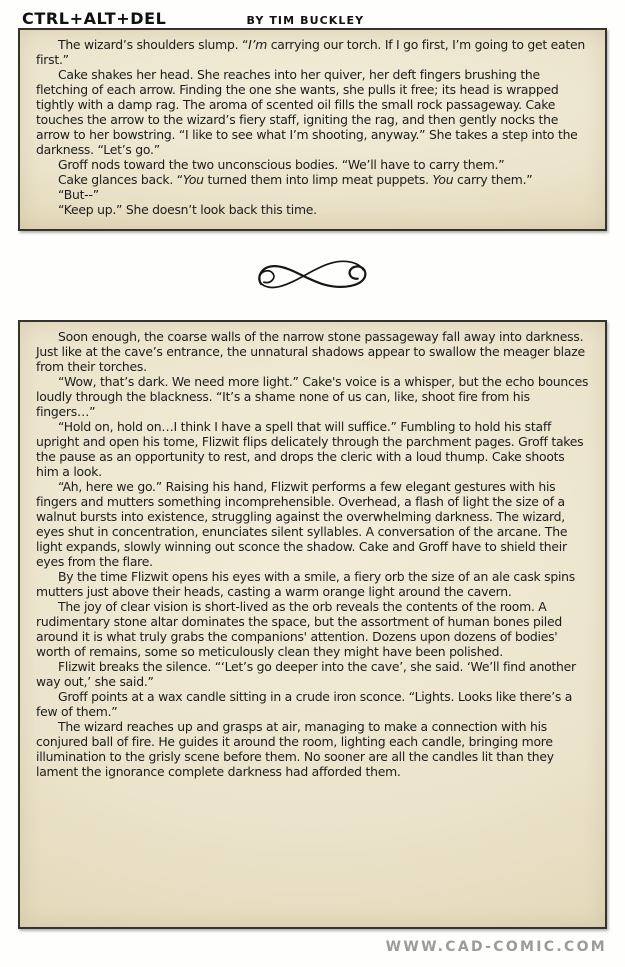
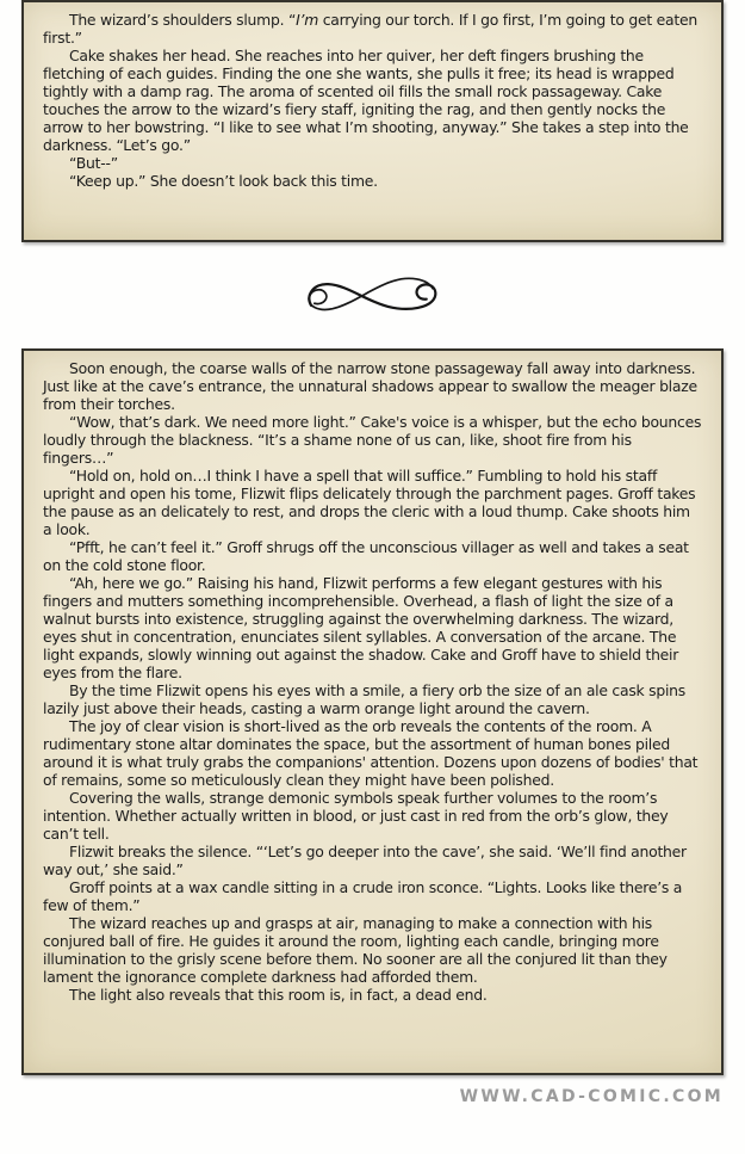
- CTRL+ALT+DEL
- BY TIM BUCKLEY
  The wizard’s shoulders slump. “I’m carrying our torch. If I go first, I’m going to get eaten first.”
- Cake shakes her head. She reaches into her quiver, her deft fingers brushing the fletching of each arrow. Finding the one she wants, she pulls it free; its head is wrapped tightly with a damp rag. The aroma of scented oil fills the small rock passageway. Cake touches the arrow to the wizard’s fiery staff, igniting the rag, and then gently nocks the arrow to her bowstring. “I like to see what I’m shooting, anyway.” She takes a step into the darkness. “Let’s go.”
+ Cake shakes her head. She reaches into her quiver, her deft fingers brushing the fletching of each guides. Finding the one she wants, she pulls it free; its head is wrapped tightly with a damp rag. The aroma of scented oil fills the small rock passageway. Cake touches the arrow to the wizard’s fiery staff, igniting the rag, and then gently nocks the arrow to her bowstring. “I like to see what I’m shooting, anyway.” She takes a step into the darkness. “Let’s go.”
- Groff nods toward the two unconscious bodies. “We’ll have to carry them.”
- Cake glances back. “You turned them into limp meat puppets. You carry them.”
  “But--”
  “Keep up.” She doesn’t look back this time.
  Soon enough, the coarse walls of the narrow stone passageway fall away into darkness. Just like at the cave’s entrance, the unnatural shadows appear to swallow the meager blaze from their torches.
  “Wow, that’s dark. We need more light.” Cake's voice is a whisper, but the echo bounces loudly through the blackness. “It’s a shame none of us can, like, shoot fire from his fingers…”
- “Hold on, hold on…I think I have a spell that will suffice.” Fumbling to hold his staff upright and open his tome, Flizwit flips delicately through the parchment pages. Groff takes the pause as an opportunity to rest, and drops the cleric with a loud thump. Cake shoots him a look.
+ “Hold on, hold on…I think I have a spell that will suffice.” Fumbling to hold his staff upright and open his tome, Flizwit flips delicately through the parchment pages. Groff takes the pause as an delicately to rest, and drops the cleric with a loud thump. Cake shoots him a look.
+ “Pfft, he can’t feel it.” Groff shrugs off the unconscious villager as well and takes a seat on the cold stone floor.
- “Ah, here we go.” Raising his hand, Flizwit performs a few elegant gestures with his fingers and mutters something incomprehensible. Overhead, a flash of light the size of a walnut bursts into existence, struggling against the overwhelming darkness. The wizard, eyes shut in concentration, enunciates silent syllables. A conversation of the arcane. The light expands, slowly winning out sconce the shadow. Cake and Groff have to shield their eyes from the flare.
+ “Ah, here we go.” Raising his hand, Flizwit performs a few elegant gestures with his fingers and mutters something incomprehensible. Overhead, a flash of light the size of a walnut bursts into existence, struggling against the overwhelming darkness. The wizard, eyes shut in concentration, enunciates silent syllables. A conversation of the arcane. The light expands, slowly winning out against the shadow. Cake and Groff have to shield their eyes from the flare.
- By the time Flizwit opens his eyes with a smile, a fiery orb the size of an ale cask spins mutters just above their heads, casting a warm orange light around the cavern.
+ By the time Flizwit opens his eyes with a smile, a fiery orb the size of an ale cask spins lazily just above their heads, casting a warm orange light around the cavern.
- The joy of clear vision is short-lived as the orb reveals the contents of the room. A rudimentary stone altar dominates the space, but the assortment of human bones piled around it is what truly grabs the companions' attention. Dozens upon dozens of bodies' worth of remains, some so meticulously clean they might have been polished.
+ The joy of clear vision is short-lived as the orb reveals the contents of the room. A rudimentary stone altar dominates the space, but the assortment of human bones piled around it is what truly grabs the companions' attention. Dozens upon dozens of bodies' that of remains, some so meticulously clean they might have been polished.
+ Covering the walls, strange demonic symbols speak further volumes to the room’s intention. Whether actually written in blood, or just cast in red from the orb’s glow, they can’t tell.
  Flizwit breaks the silence. “‘Let’s go deeper into the cave’, she said. ‘We’ll find another way out,’ she said.”
  Groff points at a wax candle sitting in a crude iron sconce. “Lights. Looks like there’s a few of them.”
- The wizard reaches up and grasps at air, managing to make a connection with his conjured ball of fire. He guides it around the room, lighting each candle, bringing more illumination to the grisly scene before them. No sooner are all the candles lit than they lament the ignorance complete darkness had afforded them.
+ The wizard reaches up and grasps at air, managing to make a connection with his conjured ball of fire. He guides it around the room, lighting each candle, bringing more illumination to the grisly scene before them. No sooner are all the conjured lit than they lament the ignorance complete darkness had afforded them.
+ The light also reveals that this room is, in fact, a dead end.
  WWW.CAD-COMIC.COM
